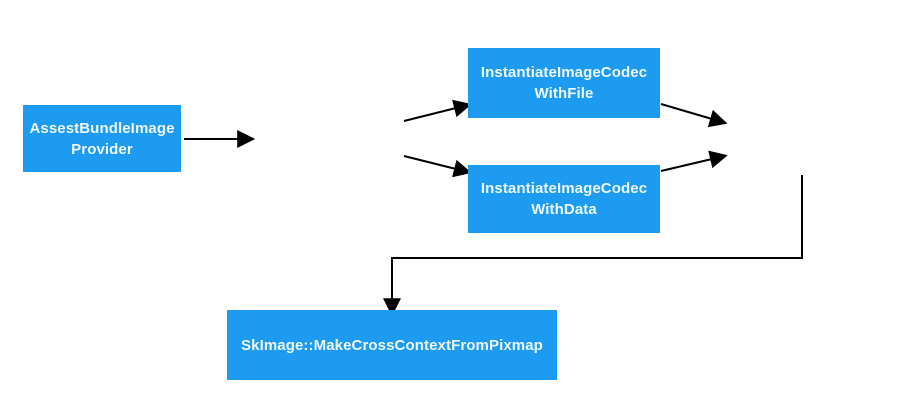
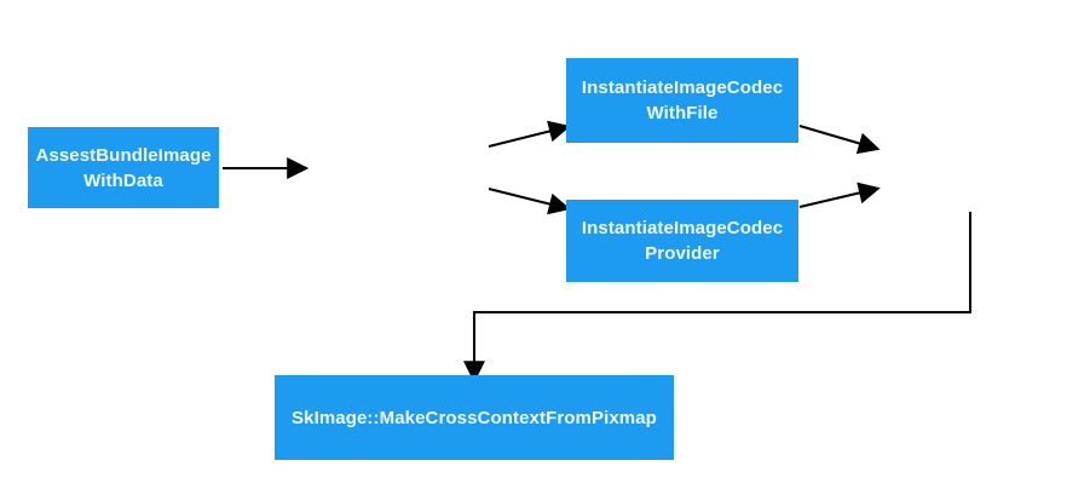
  AssestBundleImage
- Provider
+ WithData
  InstantiateImageCodec
  WithFile
  InstantiateImageCodec
- WithData
+ Provider
  SkImage::MakeCrossContextFromPixmap
